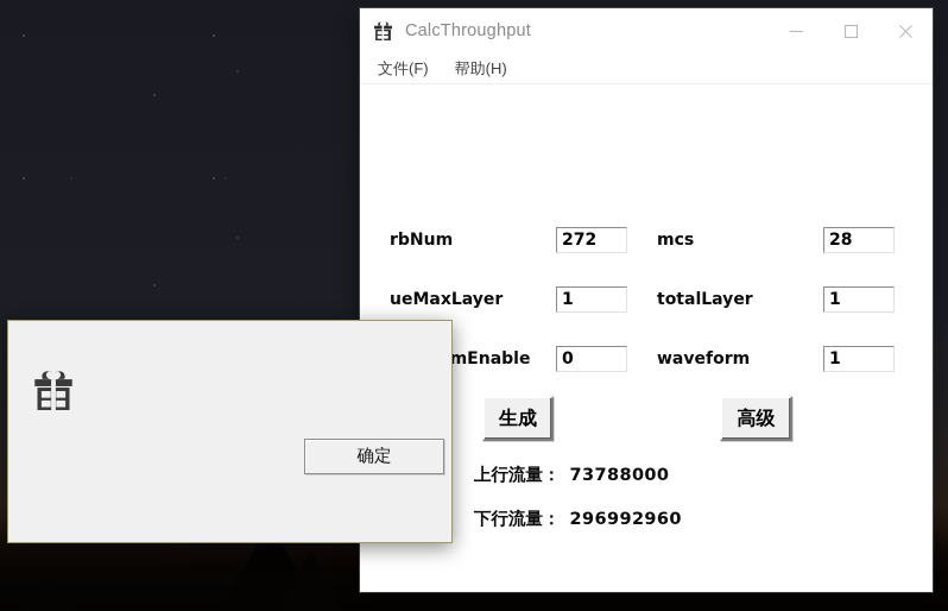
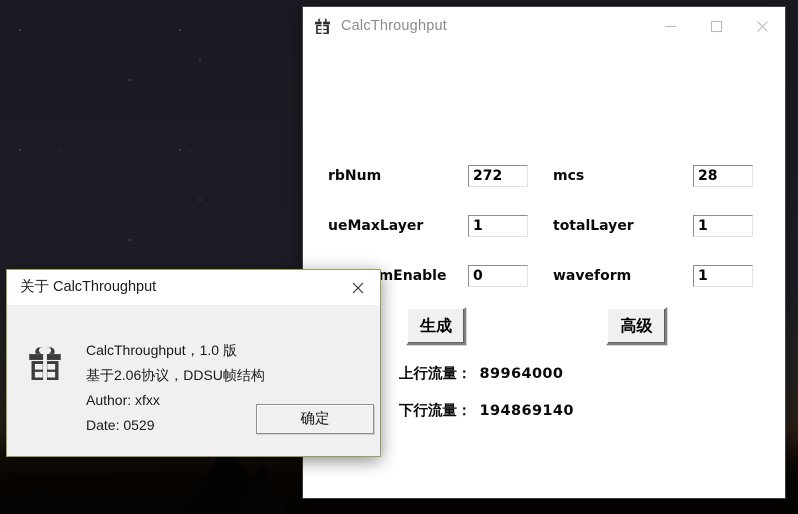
  CalcThroughput
- 文件(F)
- 帮助(H)
  rbNum
  272
  mcs
  28
  ueMaxLayer
  1
  totalLayer
  1
  0
  waveform
  1
  生成
  高级
- 上行流量： 73788000
+ 上行流量： 89964000
- 下行流量： 296992960
+ 下行流量： 194869140
+ 关于 CalcThroughput
+ CalcThroughput，1.0 版
+ 基于2.06协议，DDSU帧结构
+ Author: xfxx
+ Date: 0529
  确定
